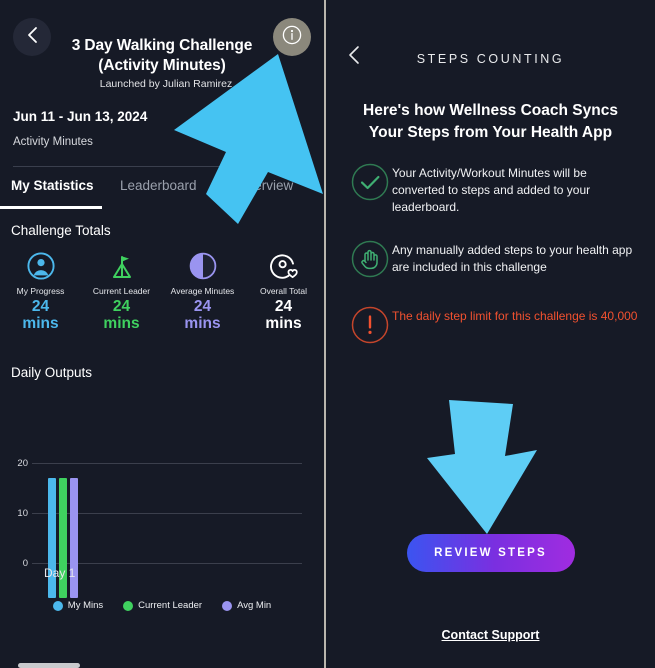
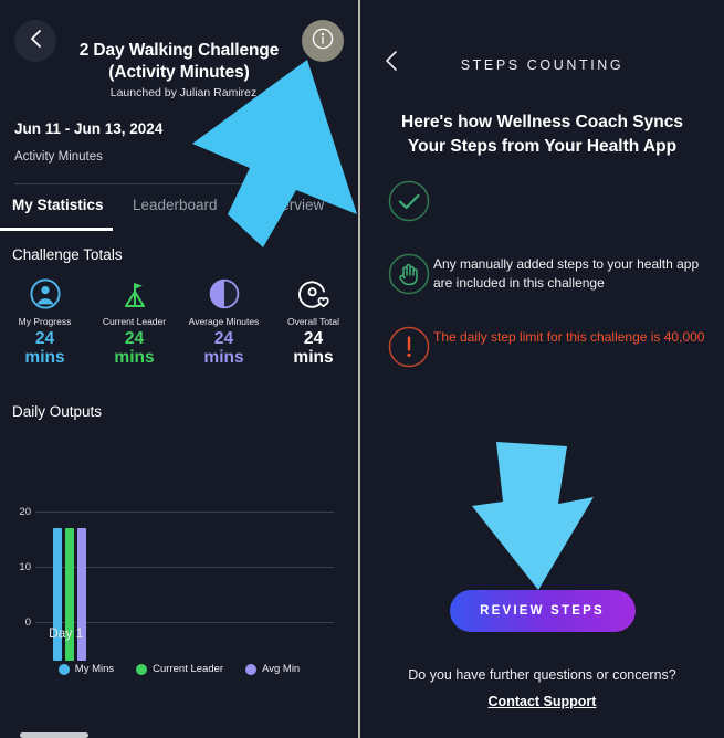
- 3 Day Walking Challenge (Activity Minutes)
+ 2 Day Walking Challenge (Activity Minutes)
  Launched by Julian Ramirez
  Jun 11 - Jun 13, 2024
  Activity Minutes
  My Statistics
  Leaderboard
  Challenge Totals
  My Progress
  24
  mins
  Current Leader
  24
  mins
  Average Minutes
  24
  mins
  Overall Total
  24
  mins
  Daily Outputs
  0
  10
  20
  Day 1
  My Mins
  Current Leader
  Avg Min
  STEPS COUNTING
  Here's how Wellness Coach Syncs Your Steps from Your Health App
- Your Activity/Workout Minutes will be converted to steps and added to your leaderboard.
  Any manually added steps to your health app are included in this challenge
  The daily step limit for this challenge is 40,000
  REVIEW STEPS
+ Do you have further questions or concerns?
  Contact Support
